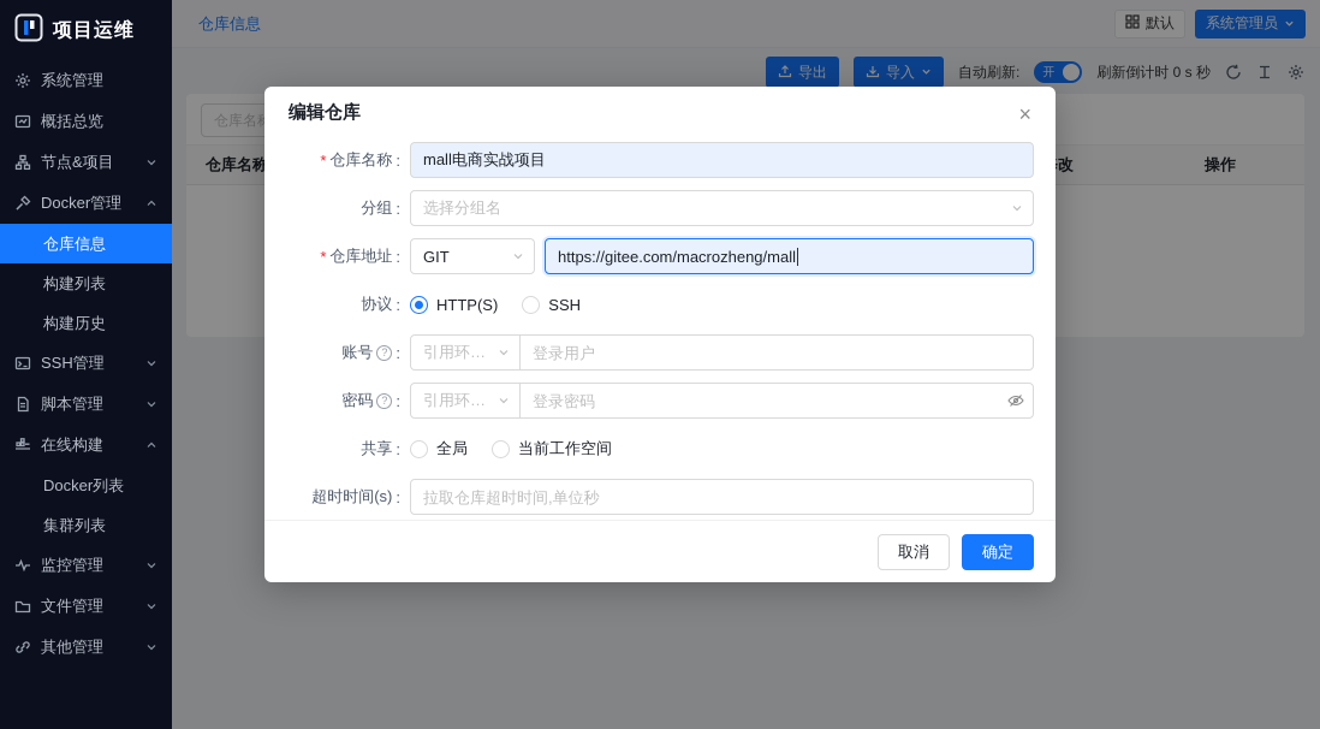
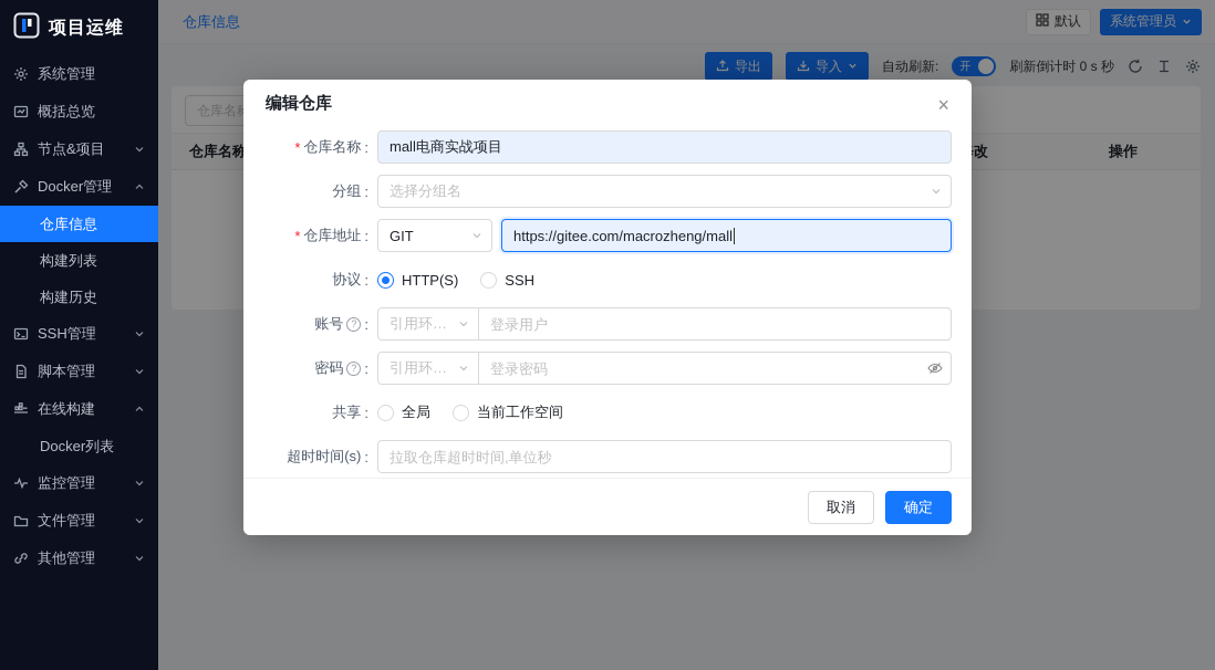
  项目运维
  系统管理
  概括总览
  节点&项目
  Docker管理
  仓库信息
  构建列表
  构建历史
  SSH管理
  脚本管理
  在线构建
  Docker列表
- 集群列表
  监控管理
  文件管理
  其他管理
  仓库信息
  默认
  系统管理员
  导出
  导入
  自动刷新:
  开
  刷新倒计时 0 s 秒
  仓库名
  仓库名称
  操作
  编辑仓库
  ×
  *
  仓库名称
  :
  mall电商实战项目
  分组
  :
  选择分组名
  *
  仓库地址
  :
  GIT
  https://gitee.com/macrozheng/mall
  协议
  :
  HTTP(S)
  SSH
  账号
  ?
  :
  引用环境..
  登录用户
  密码
  ?
  :
  引用环境..
  登录密码
  共享
  :
  全局
  当前工作空间
  超时时间(s)
  :
  拉取仓库超时时间,单位秒
  取消
  确定
